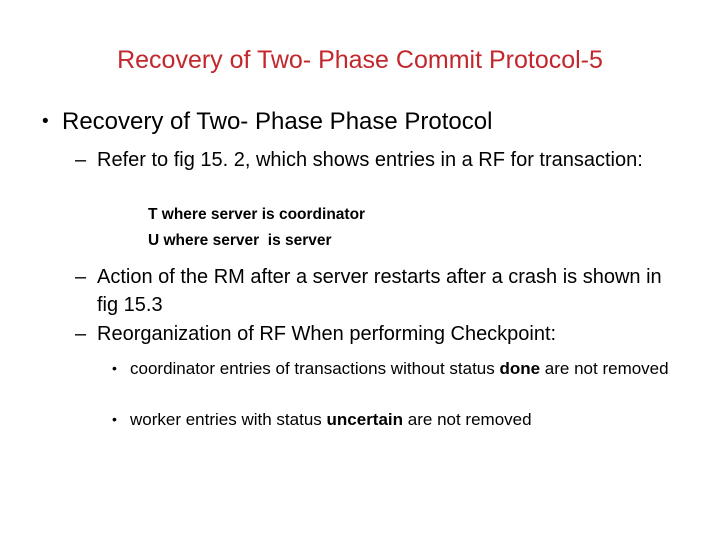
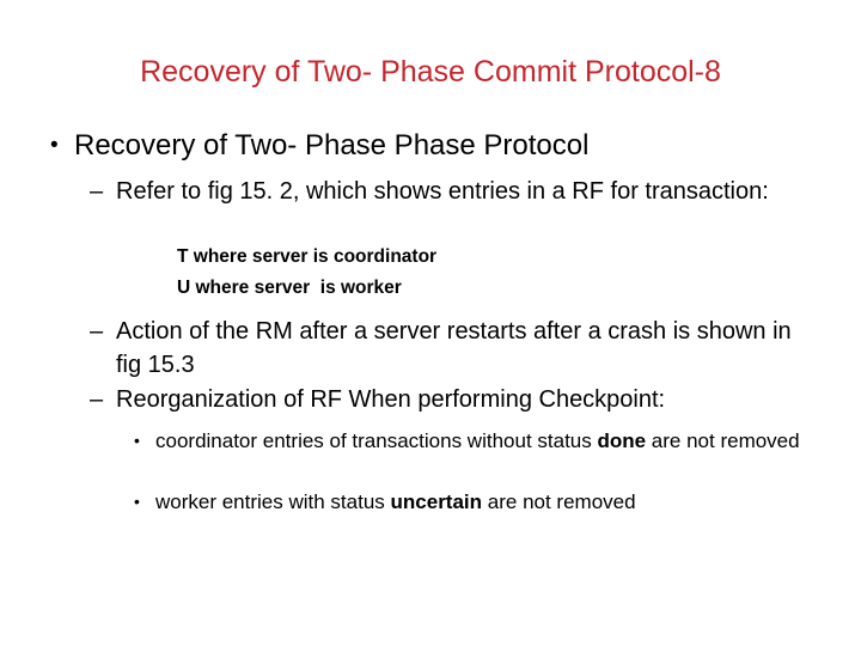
- Recovery of Two- Phase Commit Protocol-5
+ Recovery of Two- Phase Commit Protocol-8
  •
  Recovery of Two- Phase Phase Protocol
  –
  Refer to fig 15. 2, which shows entries in a RF for transaction:
  T where server is coordinator
- U where server is server
+ U where server is worker
  –
  Action of the RM after a server restarts after a crash is shown in fig 15.3
  –
  Reorganization of RF When performing Checkpoint:
  •
  coordinator entries of transactions without status done are not removed
  •
  worker entries with status uncertain are not removed
